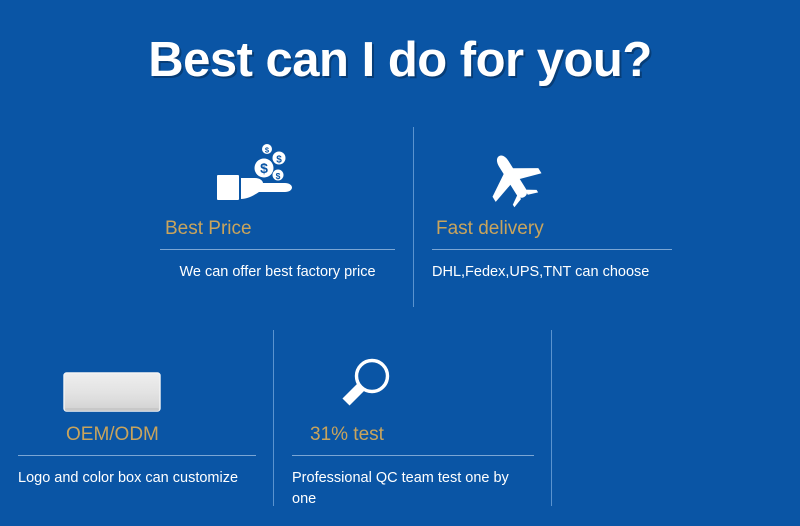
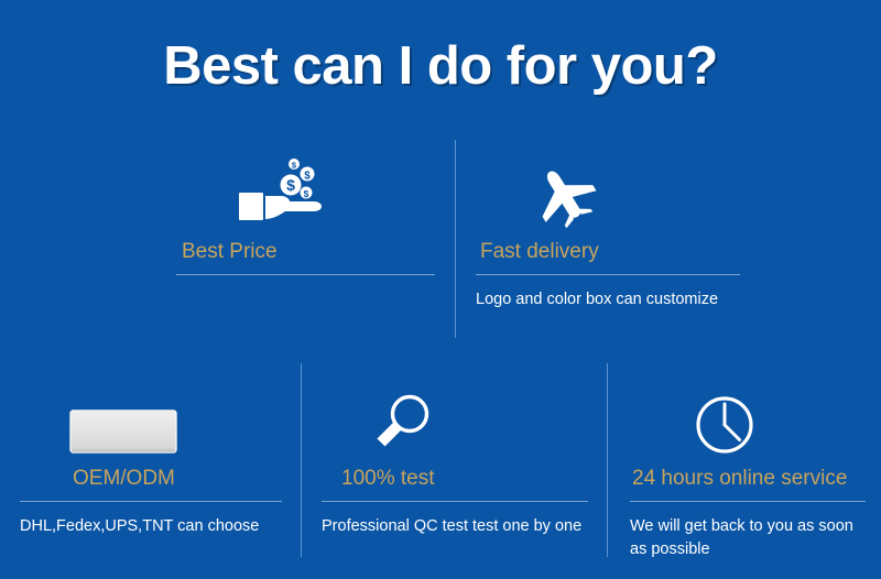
  Best can I do for you?
  $
  $
  $
  $
  Best Price
- We can offer best factory price
  Fast delivery
- DHL,Fedex,UPS,TNT can choose
+ Logo and color box can customize
  OEM/ODM
- Logo and color box can customize
+ DHL,Fedex,UPS,TNT can choose
- 31% test
+ 100% test
- Professional QC team test one by one
+ Professional QC test test one by one
+ 24 hours online service
+ We will get back to you as soon as possible
